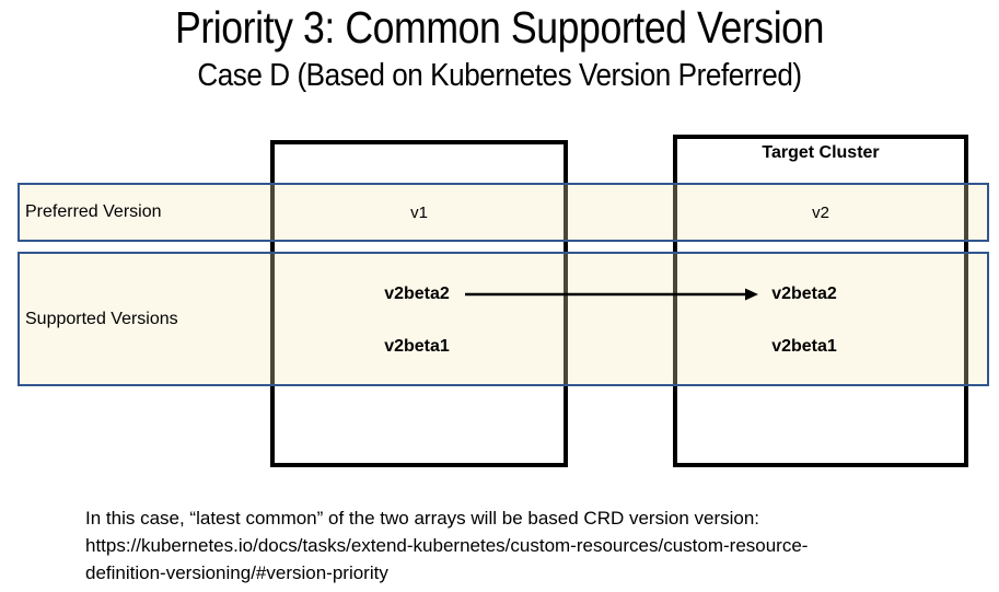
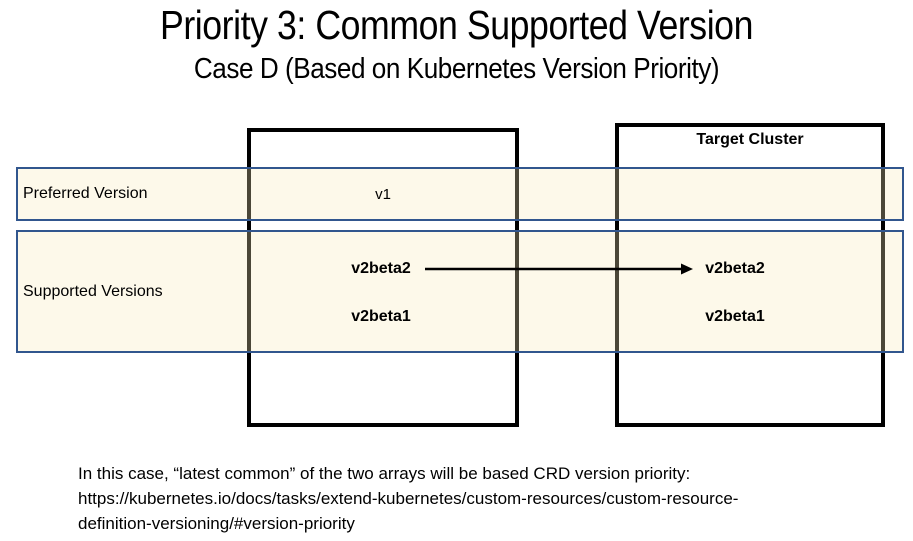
  Priority 3: Common Supported Version
- Case D (Based on Kubernetes Version Preferred)
+ Case D (Based on Kubernetes Version Priority)
  Target Cluster
  Preferred Version
  Supported Versions
  v1
- v2
  v2beta2
  v2beta1
  v2beta2
  v2beta1
- In this case, “latest common” of the two arrays will be based CRD version version:
+ In this case, “latest common” of the two arrays will be based CRD version priority:
  https://kubernetes.io/docs/tasks/extend-kubernetes/custom-resources/custom-resource-
  definition-versioning/#version-priority
